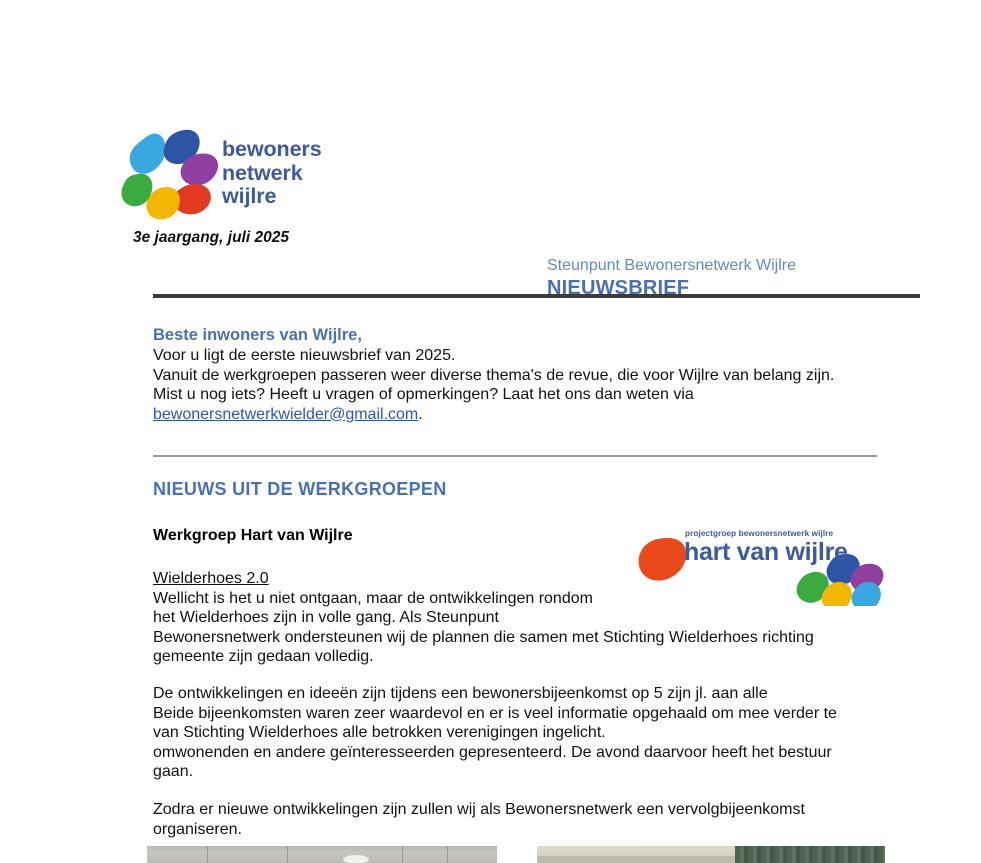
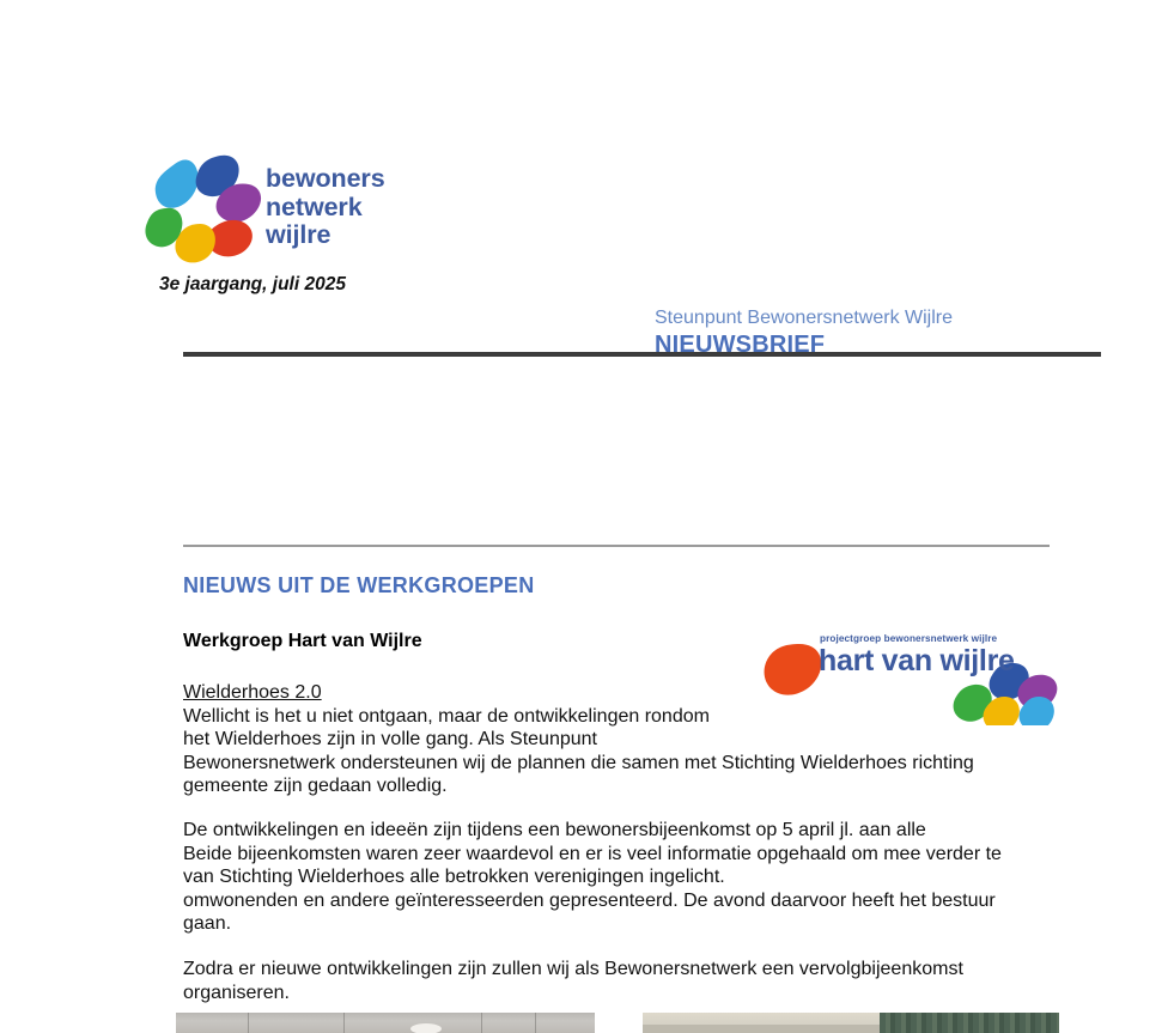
  bewoners
  netwerk
  wijlre
  Steunpunt Bewonersnetwerk Wijlre
  NIEUWSBRIEF
  3e jaargang, juli 2025
- Beste inwoners van Wijlre,
- Voor u ligt de eerste nieuwsbrief van 2025.
- Vanuit de werkgroepen passeren weer diverse thema's de revue, die voor Wijlre van belang zijn.
- Mist u nog iets? Heeft u vragen of opmerkingen? Laat het ons dan weten via
- bewonersnetwerkwielder@gmail.com.
  NIEUWS UIT DE WERKGROEPEN
  Werkgroep Hart van Wijlre
  projectgroep bewonersnetwerk wijlre
  hart van wijlre
  Wielderhoes 2.0
  Wellicht is het u niet ontgaan, maar de ontwikkelingen rondom
  het Wielderhoes zijn in volle gang. Als Steunpunt
  Bewonersnetwerk ondersteunen wij de plannen die samen met Stichting Wielderhoes richting
  gemeente zijn gedaan volledig.
- De ontwikkelingen en ideeën zijn tijdens een bewonersbijeenkomst op 5 zijn jl. aan alle
+ De ontwikkelingen en ideeën zijn tijdens een bewonersbijeenkomst op 5 april jl. aan alle
  Beide bijeenkomsten waren zeer waardevol en er is veel informatie opgehaald om mee verder te
  van Stichting Wielderhoes alle betrokken verenigingen ingelicht.
  omwonenden en andere geïnteresseerden gepresenteerd. De avond daarvoor heeft het bestuur
  gaan.
  Zodra er nieuwe ontwikkelingen zijn zullen wij als Bewonersnetwerk een vervolgbijeenkomst
  organiseren.
